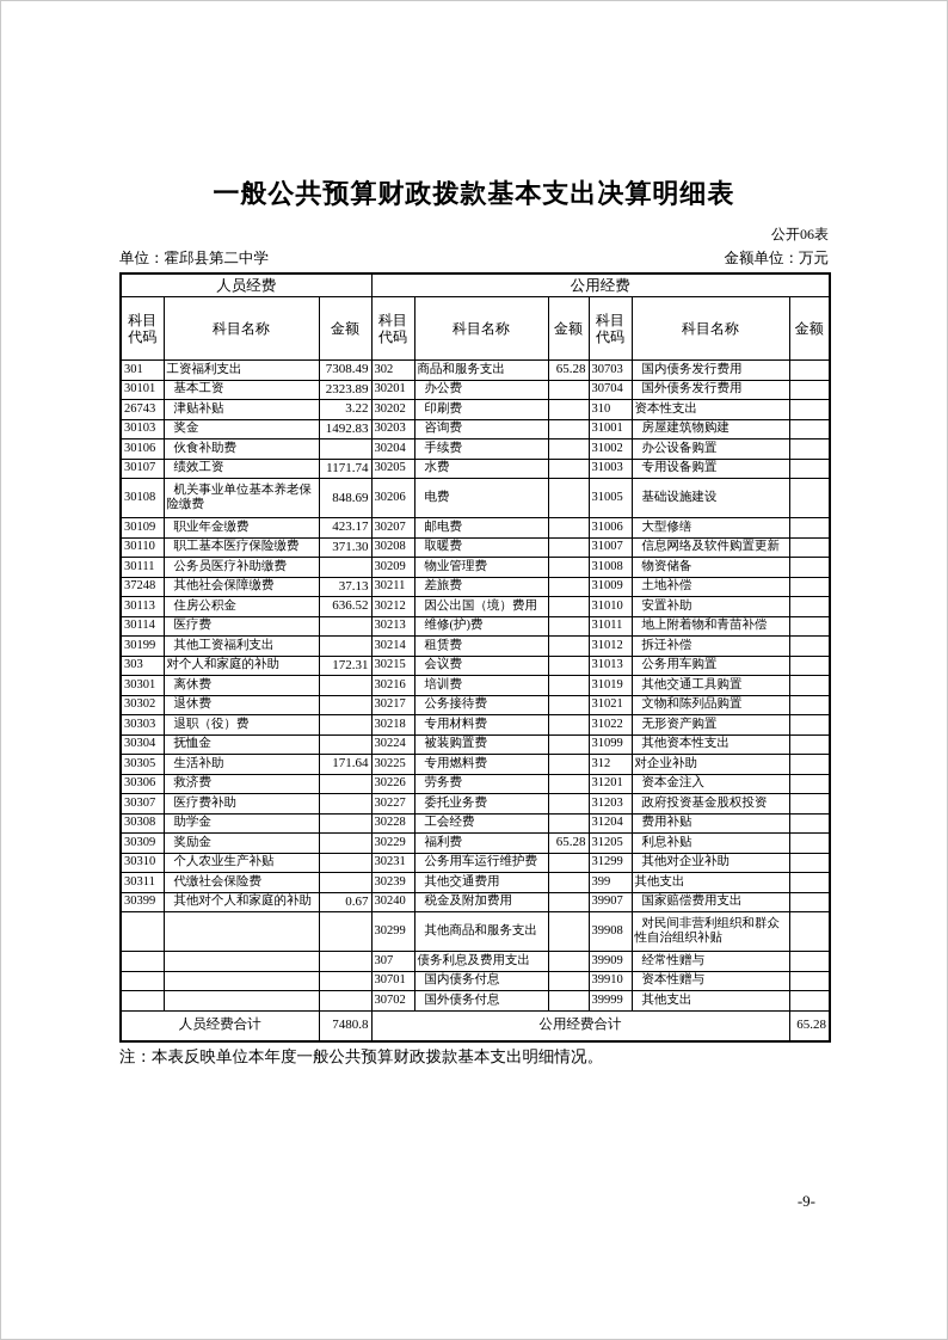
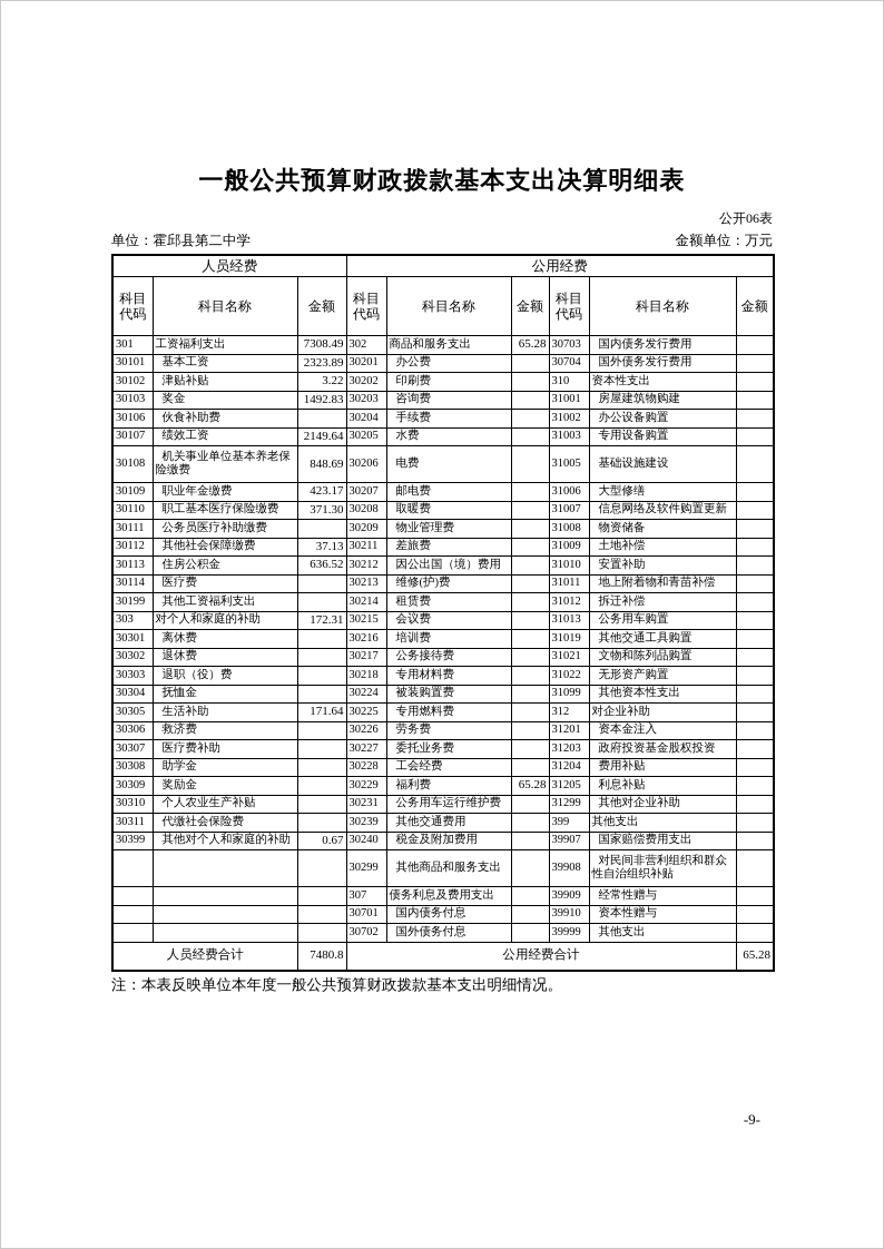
  一般公共预算财政拨款基本支出决算明细表
  公开06表
  单位：霍邱县第二中学
  金额单位：万元
  人员经费	公用经费
  科目代码	科目名称	金额	科目代码	科目名称	金额	科目代码	科目名称	金额
  301	工资福利支出	7308.49	302	商品和服务支出	65.28	30703	国内债务发行费用
  30101	基本工资	2323.89	30201	办公费		30704	国外债务发行费用
- 26743	津贴补贴	3.22	30202	印刷费		310	资本性支出
+ 30102	津贴补贴	3.22	30202	印刷费		310	资本性支出
  30103	奖金	1492.83	30203	咨询费		31001	房屋建筑物购建
  30106	伙食补助费		30204	手续费		31002	办公设备购置
- 30107	绩效工资	1171.74	30205	水费		31003	专用设备购置
+ 30107	绩效工资	2149.64	30205	水费		31003	专用设备购置
  30108	机关事业单位基本养老保险缴费	848.69	30206	电费		31005	基础设施建设
  30109	职业年金缴费	423.17	30207	邮电费		31006	大型修缮
  30110	职工基本医疗保险缴费	371.30	30208	取暖费		31007	信息网络及软件购置更新
  30111	公务员医疗补助缴费		30209	物业管理费		31008	物资储备
- 37248	其他社会保障缴费	37.13	30211	差旅费		31009	土地补偿
+ 30112	其他社会保障缴费	37.13	30211	差旅费		31009	土地补偿
  30113	住房公积金	636.52	30212	因公出国（境）费用		31010	安置补助
  30114	医疗费		30213	维修(护)费		31011	地上附着物和青苗补偿
  30199	其他工资福利支出		30214	租赁费		31012	拆迁补偿
  303	对个人和家庭的补助	172.31	30215	会议费		31013	公务用车购置
  30301	离休费		30216	培训费		31019	其他交通工具购置
  30302	退休费		30217	公务接待费		31021	文物和陈列品购置
  30303	退职（役）费		30218	专用材料费		31022	无形资产购置
  30304	抚恤金		30224	被装购置费		31099	其他资本性支出
  30305	生活补助	171.64	30225	专用燃料费		312	对企业补助
  30306	救济费		30226	劳务费		31201	资本金注入
  30307	医疗费补助		30227	委托业务费		31203	政府投资基金股权投资
  30308	助学金		30228	工会经费		31204	费用补贴
  30309	奖励金		30229	福利费	65.28	31205	利息补贴
  30310	个人农业生产补贴		30231	公务用车运行维护费		31299	其他对企业补助
  30311	代缴社会保险费		30239	其他交通费用		399	其他支出
  30399	其他对个人和家庭的补助	0.67	30240	税金及附加费用		39907	国家赔偿费用支出
  			30299	其他商品和服务支出		39908	对民间非营利组织和群众性自治组织补贴
  			307	债务利息及费用支出		39909	经常性赠与
  			30701	国内债务付息		39910	资本性赠与
  			30702	国外债务付息		39999	其他支出
  人员经费合计	7480.8	公用经费合计	65.28
  注：本表反映单位本年度一般公共预算财政拨款基本支出明细情况。
  -9-
